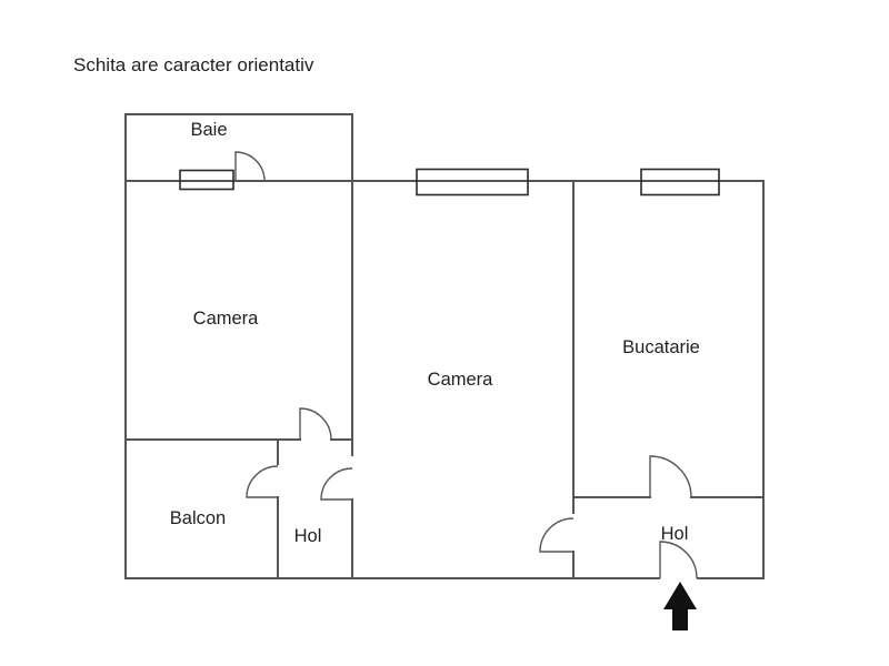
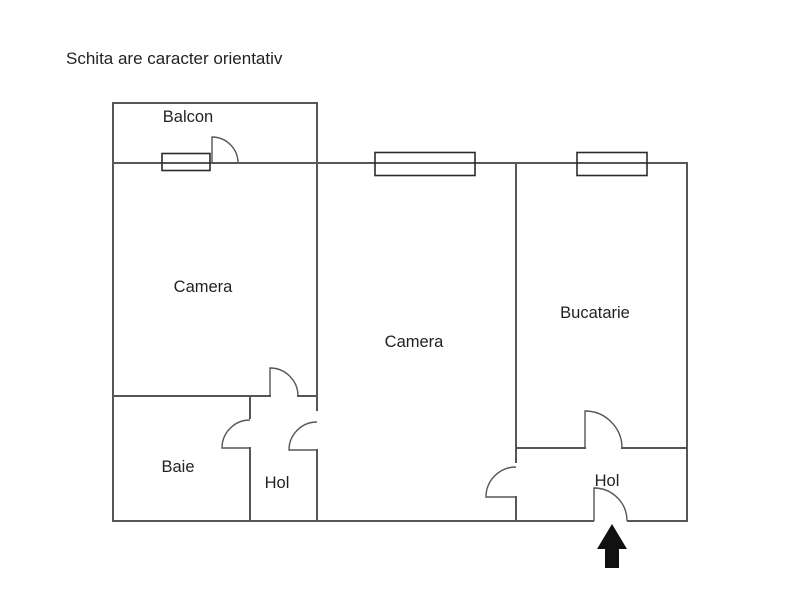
  Schita are caracter orientativ
- Baie
+ Balcon
  Camera
  Camera
  Bucatarie
- Balcon
+ Baie
  Hol
  Hol
